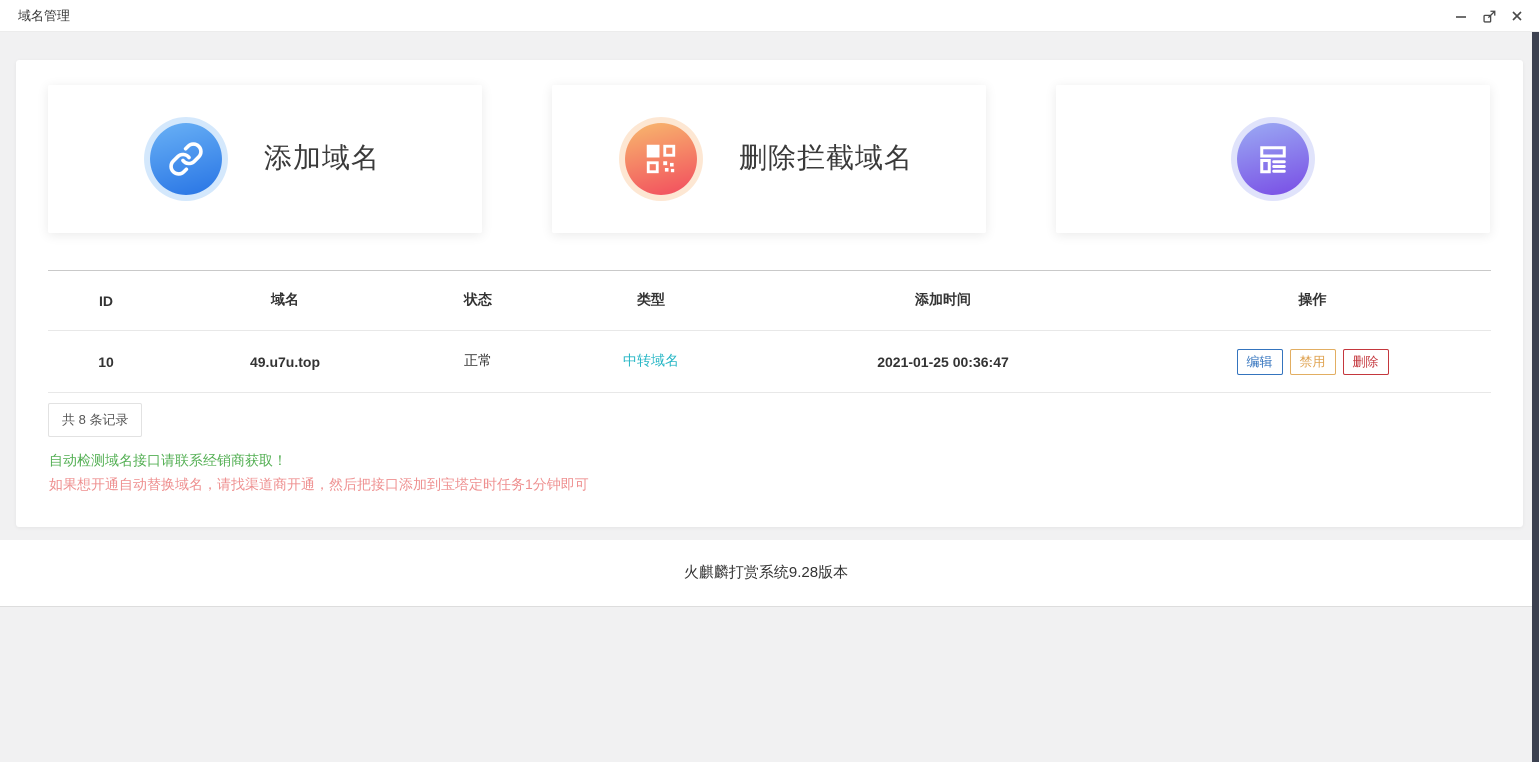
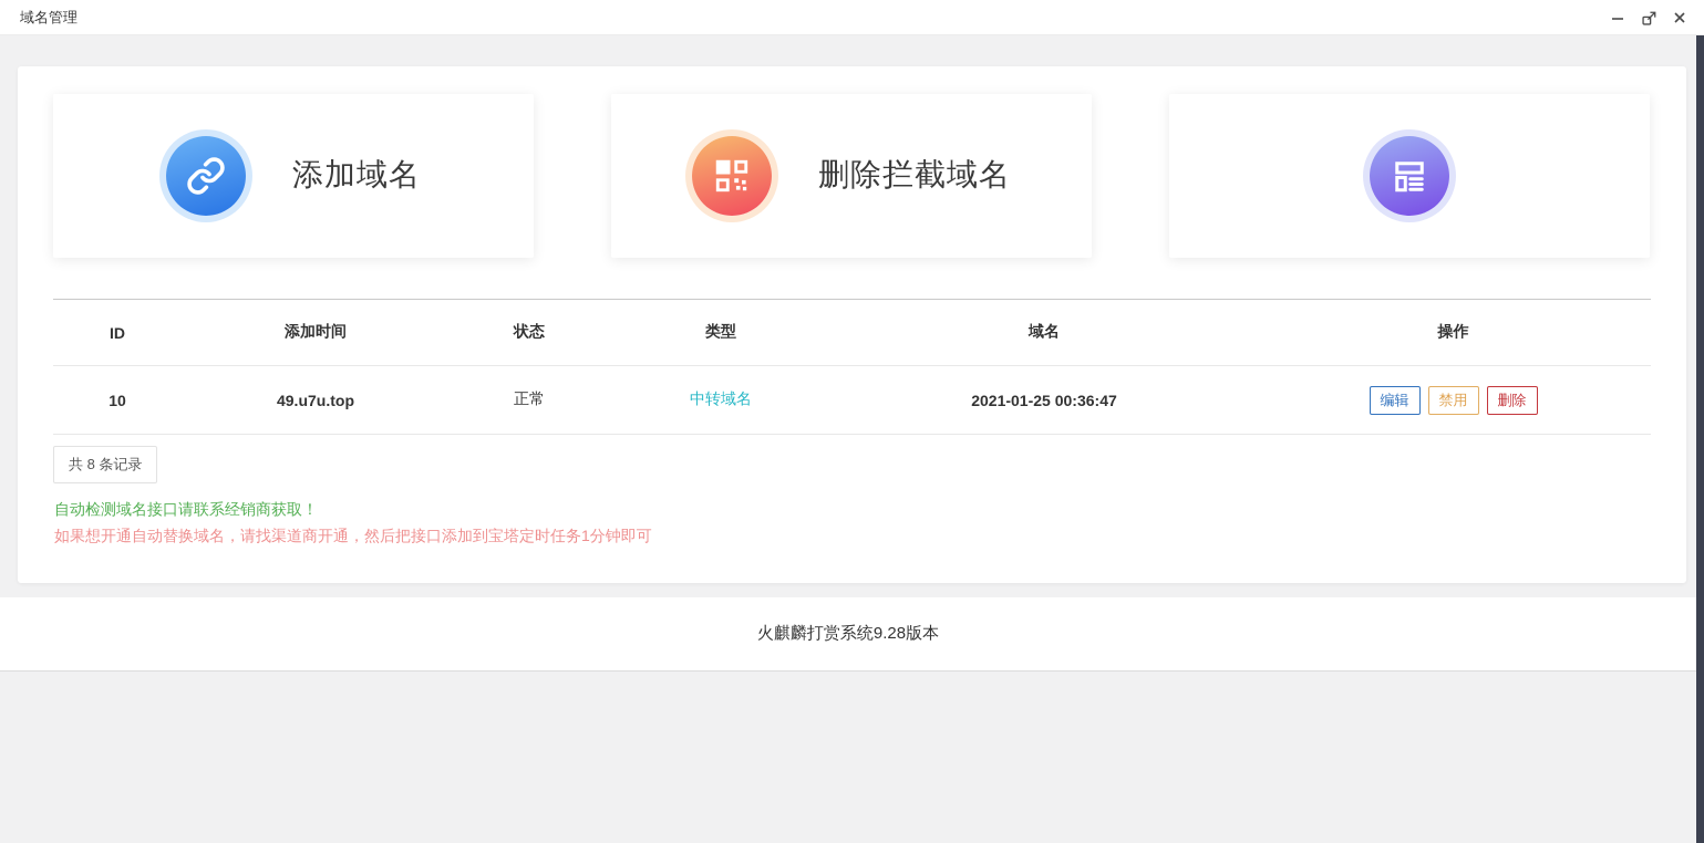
  域名管理
  添加域名
  删除拦截域名
  ID
- 域名
+ 添加时间
  状态
  类型
- 添加时间
+ 域名
  操作
  10
  49.u7u.top
  正常
  中转域名
  2021-01-25 00:36:47
  编辑
  禁用
  删除
  共 8 条记录
  自动检测域名接口请联系经销商获取！
  如果想开通自动替换域名，请找渠道商开通，然后把接口添加到宝塔定时任务1分钟即可
  火麒麟打赏系统9.28版本
